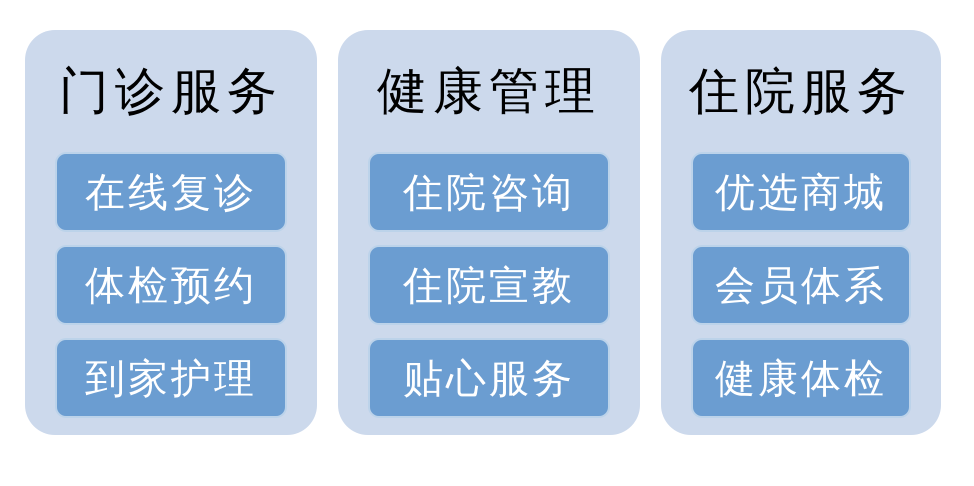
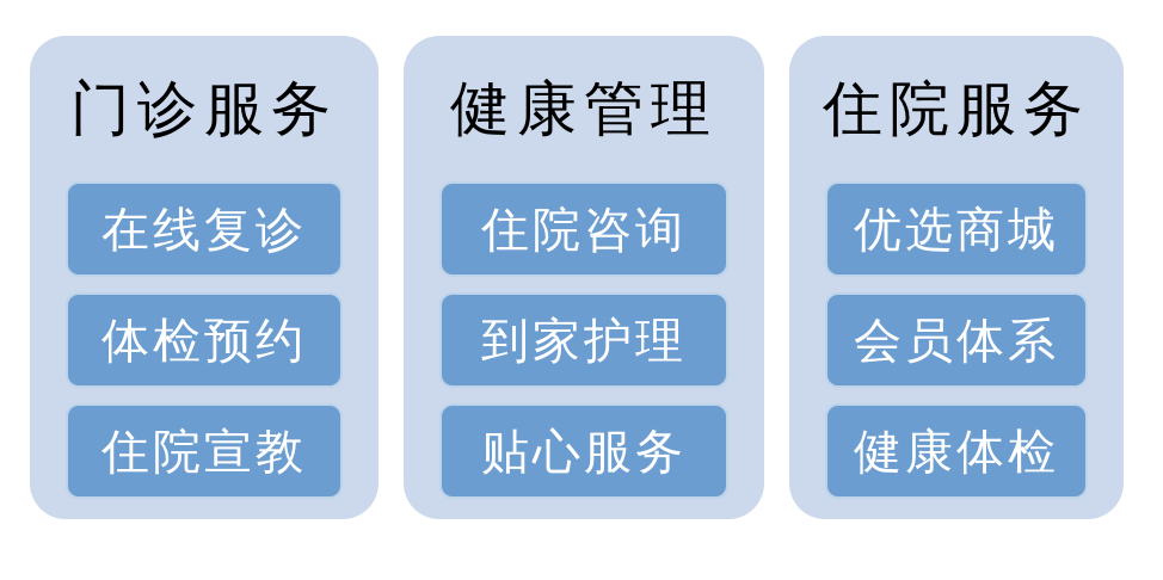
  门诊服务
  在线复诊
  体检预约
- 到家护理
+ 住院宣教
  健康管理
  住院咨询
- 住院宣教
+ 到家护理
  贴心服务
  住院服务
  优选商城
  会员体系
  健康体检
